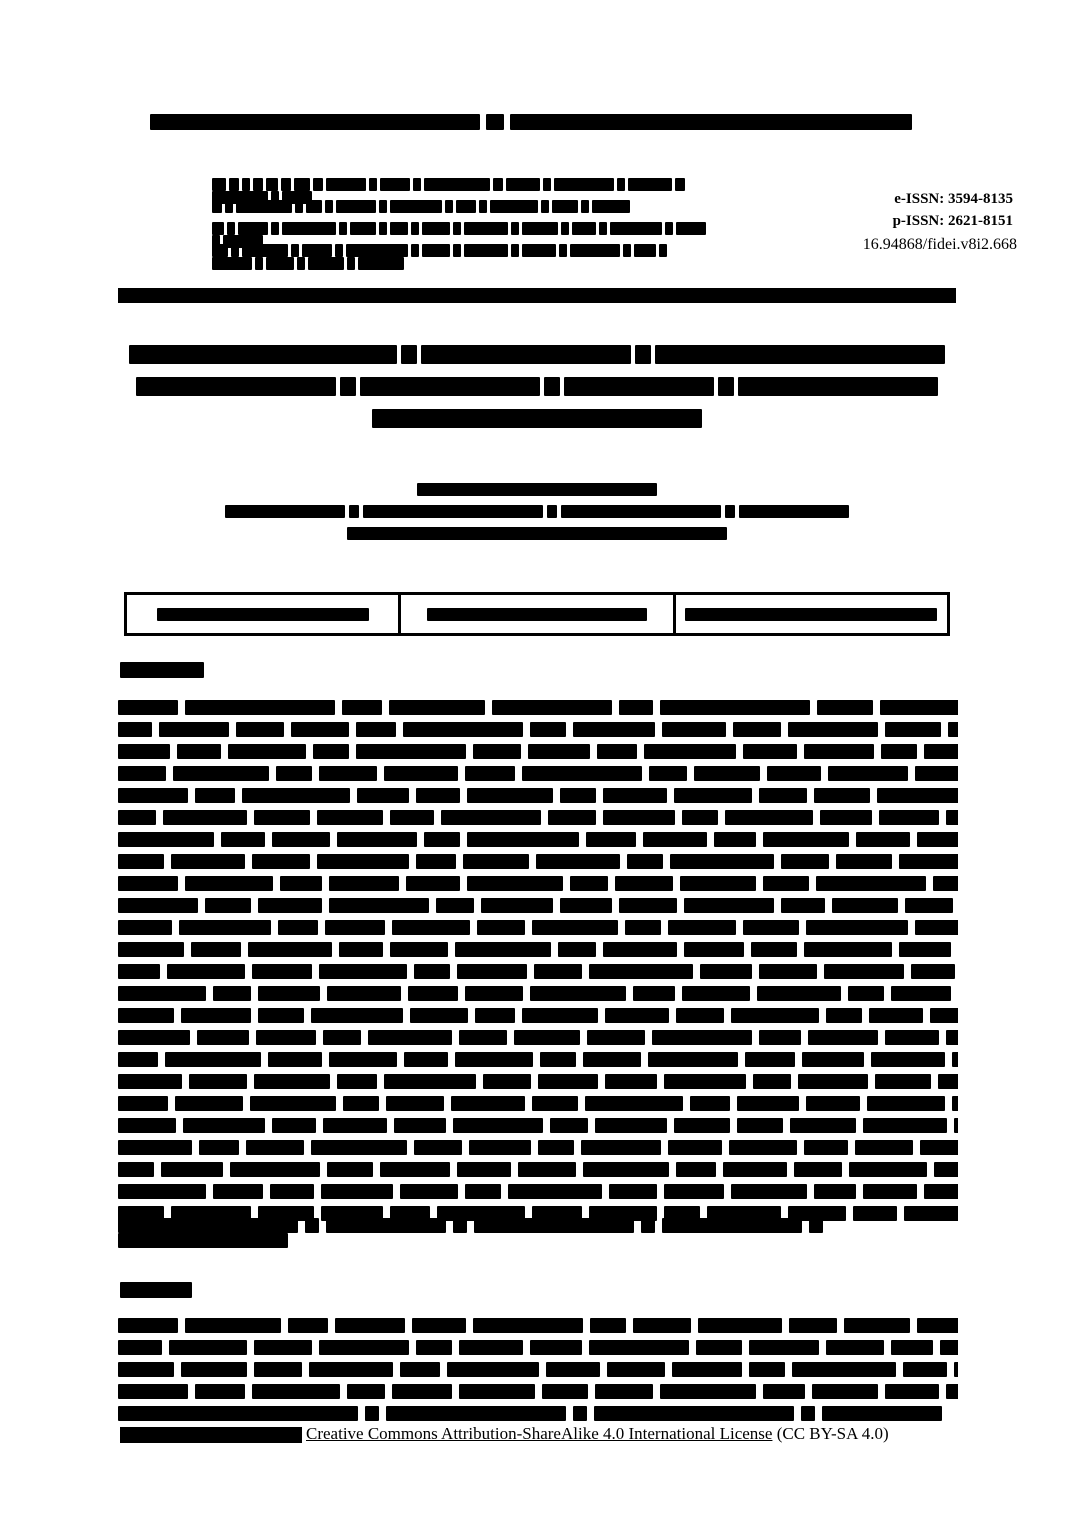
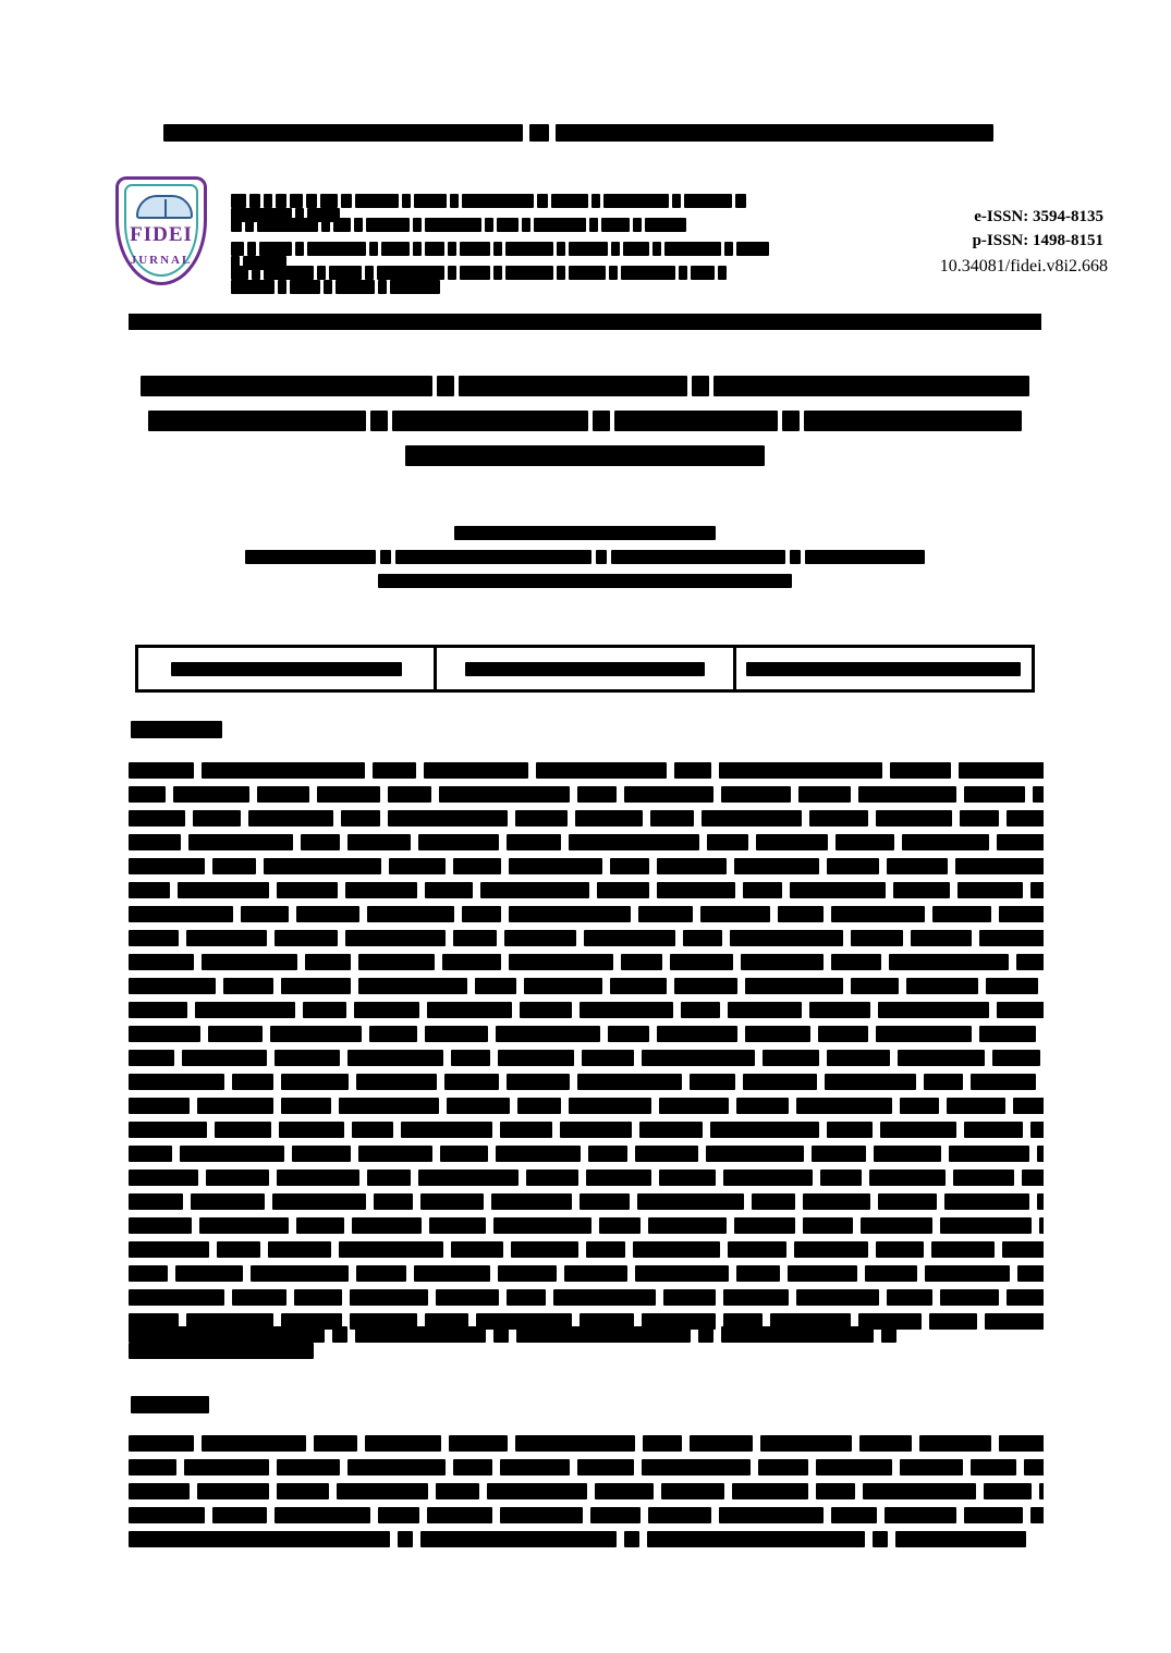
+ FIDEI
+ JURNAL
  e-ISSN: 3594-8135
- p-ISSN: 2621-8151
+ p-ISSN: 1498-8151
- 16.94868/fidei.v8i2.668
+ 10.34081/fidei.v8i2.668
- Creative Commons Attribution-ShareAlike 4.0 International License (CC BY-SA 4.0)
